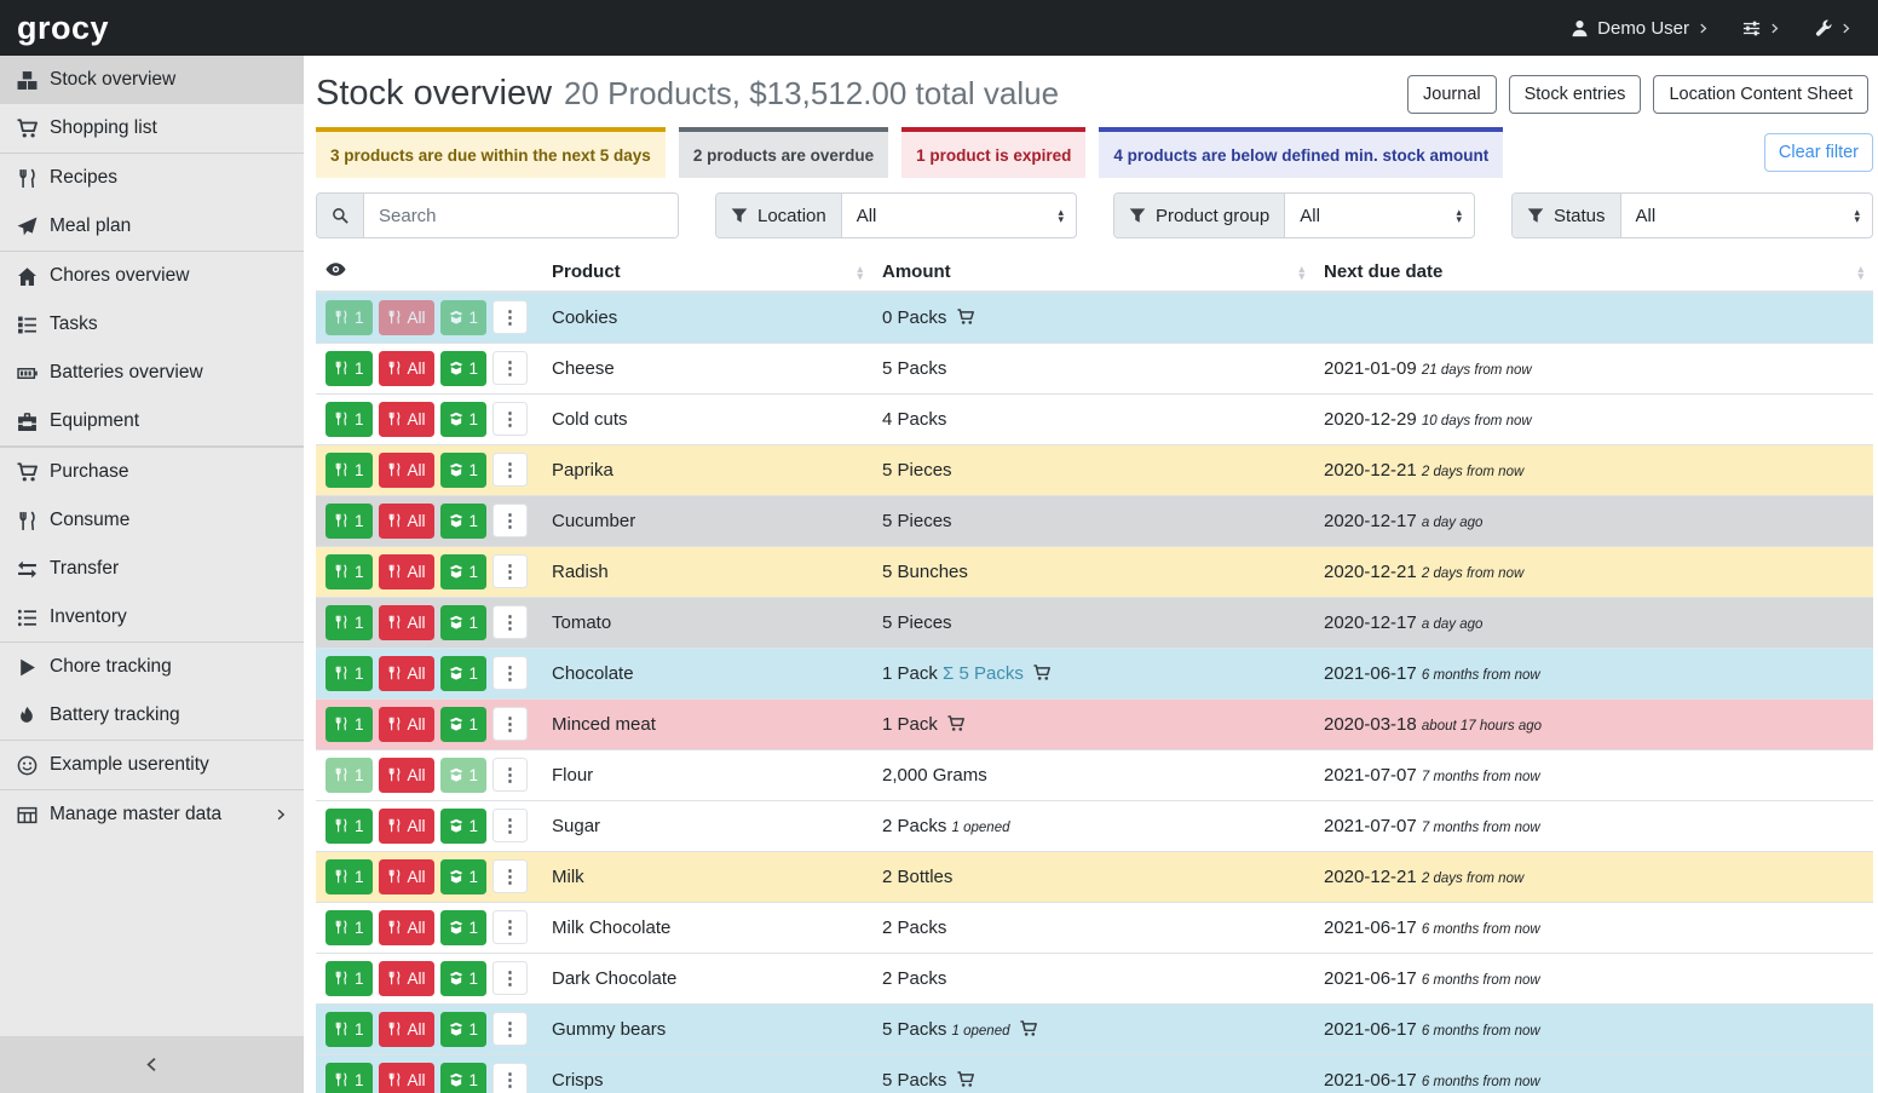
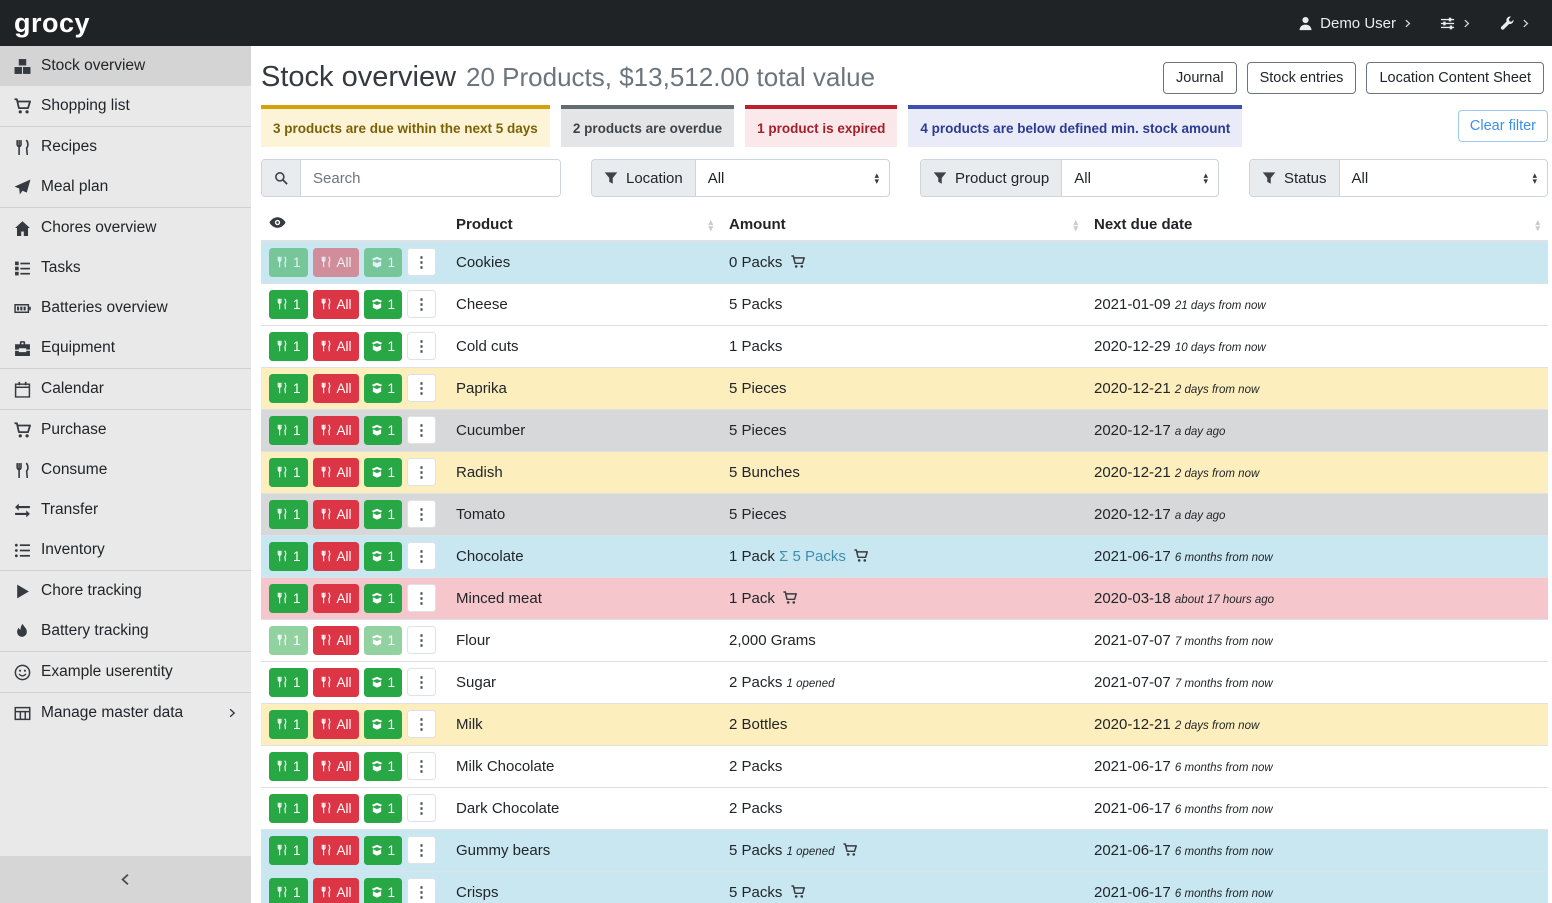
  grocy
  Demo User
  Stock overview
  Shopping list
  Recipes
  Meal plan
  Chores overview
  Tasks
  Batteries overview
  Equipment
+ Calendar
  Purchase
  Consume
  Transfer
  Inventory
  Chore tracking
  Battery tracking
  Example userentity
  Manage master data
  Stock overview
  20 Products, $13,512.00 total value
  Journal
  Stock entries
  Location Content Sheet
  3 products are due within the next 5 days
  2 products are overdue
  1 product is expired
  4 products are below defined min. stock amount
  Clear filter
  Search
  Location
  All
  ▴
  ▾
  Product group
  All
  ▴
  ▾
  Status
  All
  ▴
  ▾
  	Product ▴▾	Amount ▴▾	Next due date ▴▾
  1 All 1 ⋮	Cookies	0 Packs
  1 All 1 ⋮	Cheese	5 Packs	2021-01-09 21 days from now
- 1 All 1 ⋮	Cold cuts	4 Packs	2020-12-29 10 days from now
+ 1 All 1 ⋮	Cold cuts	1 Packs	2020-12-29 10 days from now
  1 All 1 ⋮	Paprika	5 Pieces	2020-12-21 2 days from now
  1 All 1 ⋮	Cucumber	5 Pieces	2020-12-17 a day ago
  1 All 1 ⋮	Radish	5 Bunches	2020-12-21 2 days from now
  1 All 1 ⋮	Tomato	5 Pieces	2020-12-17 a day ago
  1 All 1 ⋮	Chocolate	1 Pack Σ 5 Packs	2021-06-17 6 months from now
  1 All 1 ⋮	Minced meat	1 Pack	2020-03-18 about 17 hours ago
  1 All 1 ⋮	Flour	2,000 Grams	2021-07-07 7 months from now
  1 All 1 ⋮	Sugar	2 Packs 1 opened	2021-07-07 7 months from now
  1 All 1 ⋮	Milk	2 Bottles	2020-12-21 2 days from now
  1 All 1 ⋮	Milk Chocolate	2 Packs	2021-06-17 6 months from now
  1 All 1 ⋮	Dark Chocolate	2 Packs	2021-06-17 6 months from now
  1 All 1 ⋮	Gummy bears	5 Packs 1 opened	2021-06-17 6 months from now
  1 All 1 ⋮	Crisps	5 Packs	2021-06-17 6 months from now
